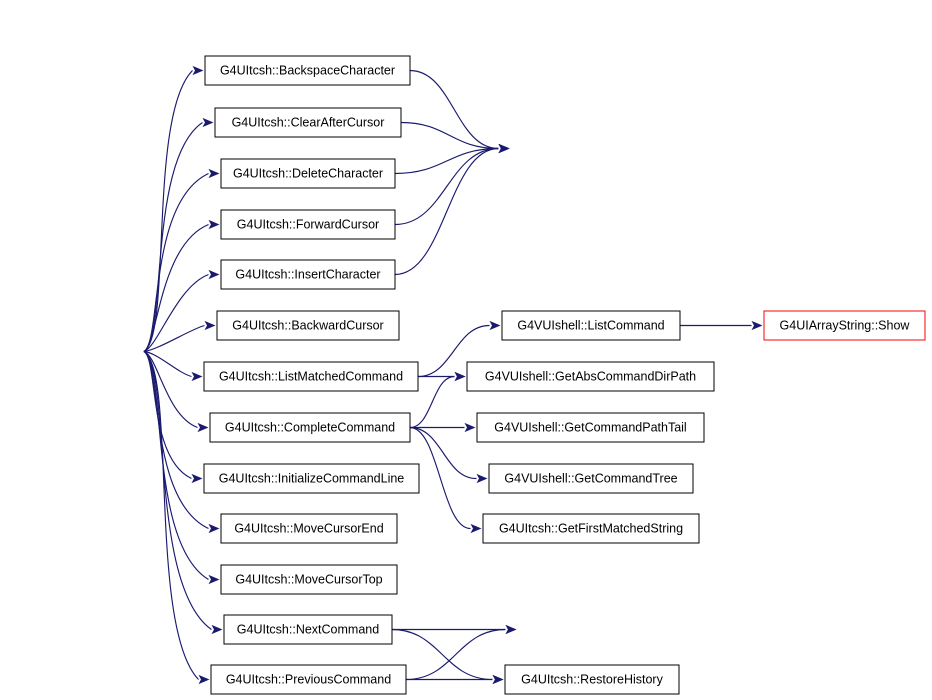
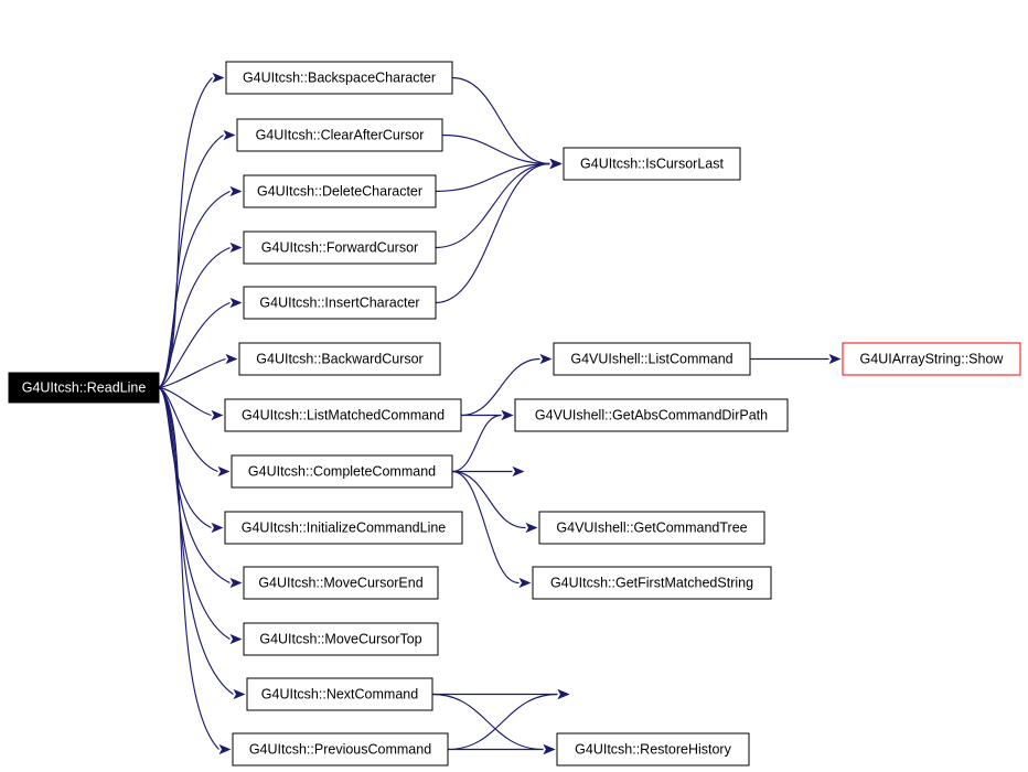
+ G4UItcsh::ReadLine
  G4UItcsh::BackspaceCharacter
  G4UItcsh::ClearAfterCursor
  G4UItcsh::DeleteCharacter
  G4UItcsh::ForwardCursor
  G4UItcsh::InsertCharacter
  G4UItcsh::BackwardCursor
  G4UItcsh::ListMatchedCommand
  G4UItcsh::CompleteCommand
  G4UItcsh::InitializeCommandLine
  G4UItcsh::MoveCursorEnd
  G4UItcsh::MoveCursorTop
  G4UItcsh::NextCommand
  G4UItcsh::PreviousCommand
+ G4UItcsh::IsCursorLast
  G4VUIshell::ListCommand
  G4VUIshell::GetAbsCommandDirPath
- G4VUIshell::GetCommandPathTail
  G4VUIshell::GetCommandTree
  G4UItcsh::GetFirstMatchedString
  G4UItcsh::RestoreHistory
  G4UIArrayString::Show
